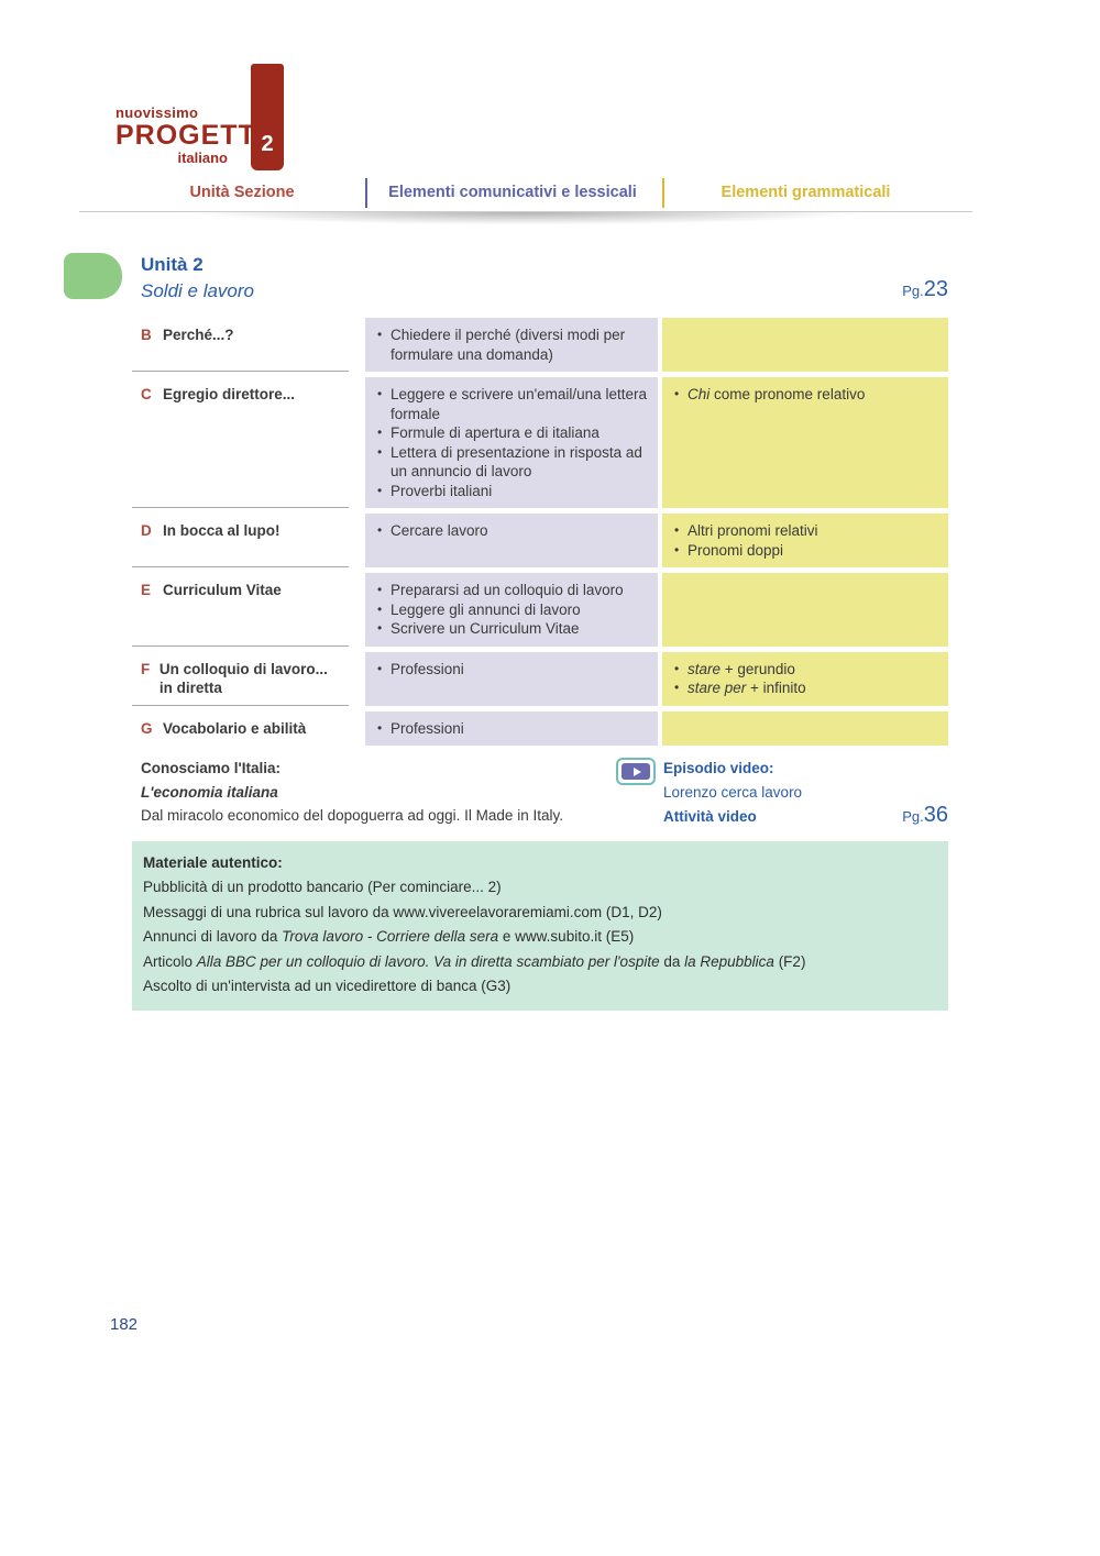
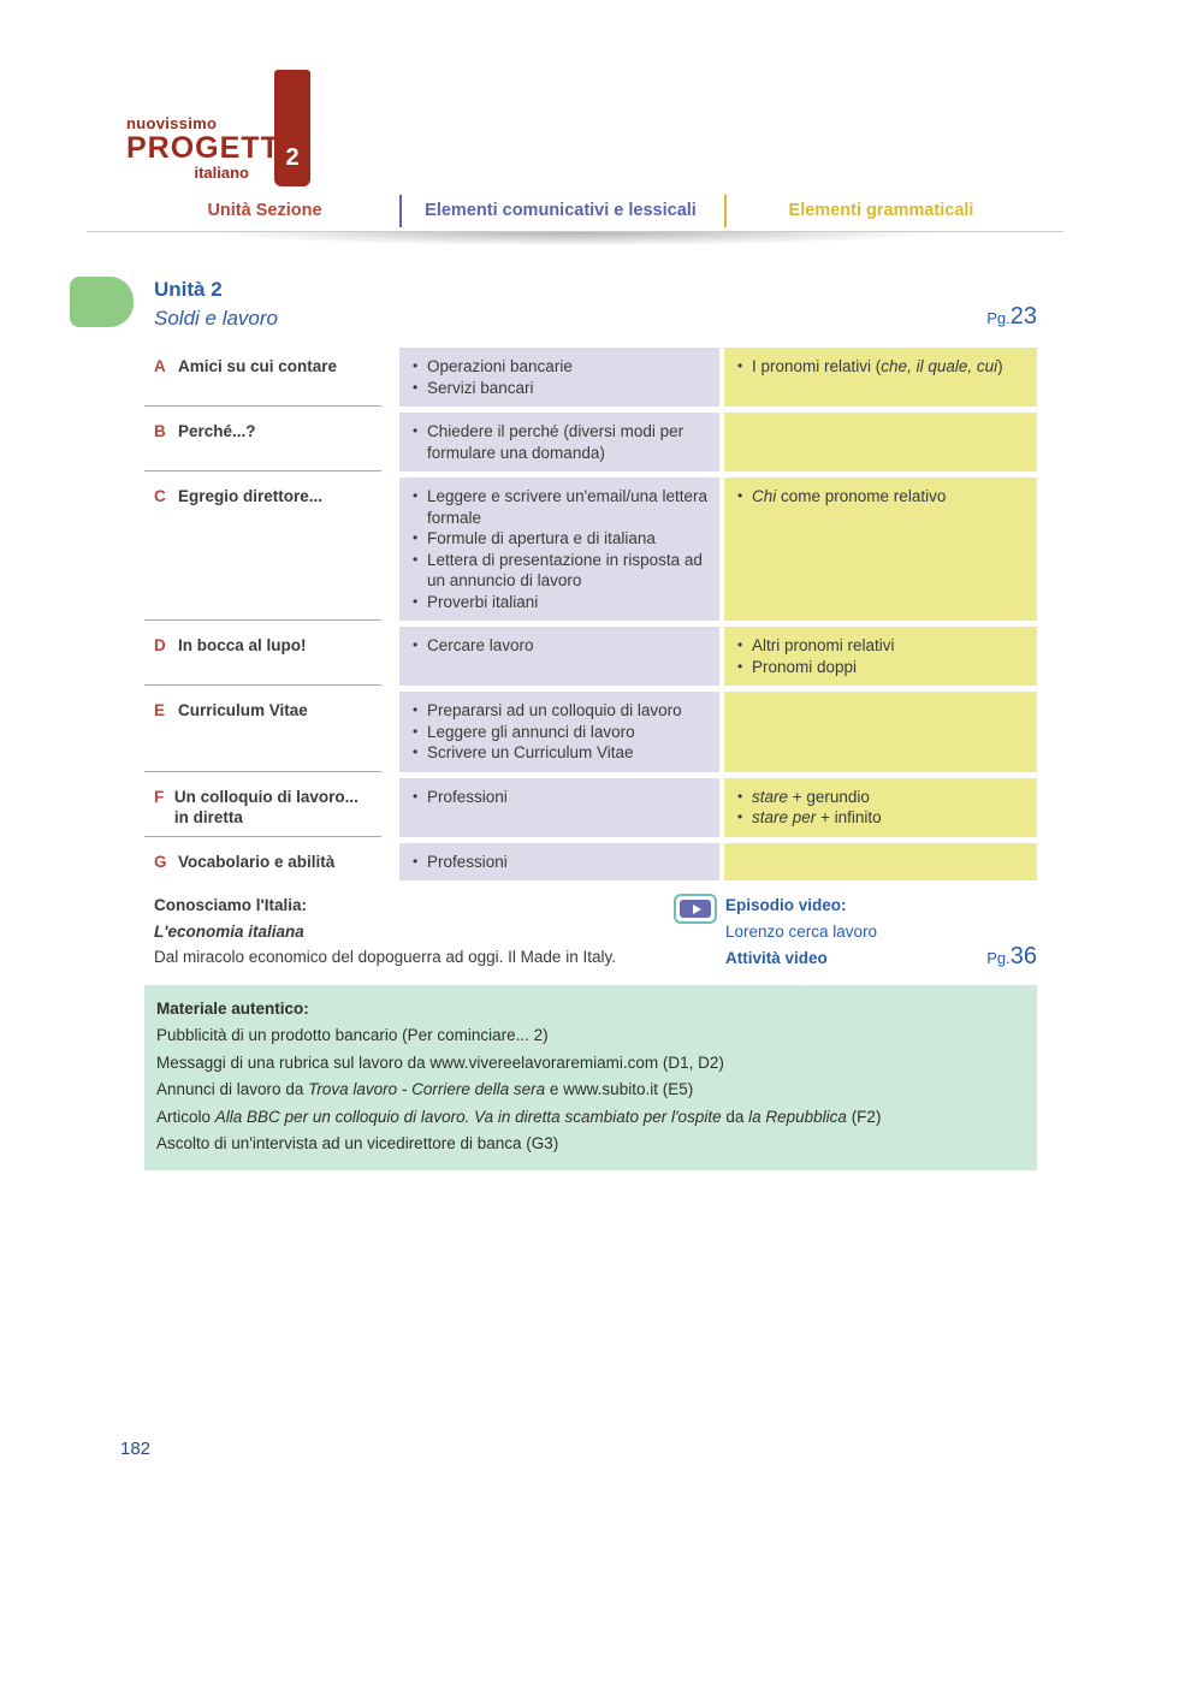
  nuovissimo
  PROGETT
  italiano
  2
  Unità Sezione
  Elementi comunicativi e lessicali
  Elementi grammaticali
  Unità 2
  Soldi e lavoro
  Pg.23
+ A
+ Amici su cui contare
+ Operazioni bancarie
+ Servizi bancari
+ I pronomi relativi (che, il quale, cui)
  B
  Perché...?
  Chiedere il perché (diversi modi per formulare una domanda)
  C
  Egregio direttore...
  Leggere e scrivere un'email/una lettera formale
  Formule di apertura e di italiana
  Lettera di presentazione in risposta ad un annuncio di lavoro
  Proverbi italiani
  Chi come pronome relativo
  D
  In bocca al lupo!
  Cercare lavoro
  Altri pronomi relativi
  Pronomi doppi
  E
  Curriculum Vitae
  Prepararsi ad un colloquio di lavoro
  Leggere gli annunci di lavoro
  Scrivere un Curriculum Vitae
  F
  Un colloquio di lavoro... in diretta
  Professioni
  stare + gerundio
  stare per + infinito
  G
  Vocabolario e abilità
  Professioni
  Conosciamo l'Italia:
  L'economia italiana
  Dal miracolo economico del dopoguerra ad oggi. Il Made in Italy.
  Episodio video:
  Lorenzo cerca lavoro
  Attività video
  Pg.36
  Materiale autentico:
  Pubblicità di un prodotto bancario (Per cominciare... 2)
  Messaggi di una rubrica sul lavoro da www.vivereelavoraremiami.com (D1, D2)
  Annunci di lavoro da Trova lavoro - Corriere della sera e www.subito.it (E5)
  Articolo Alla BBC per un colloquio di lavoro. Va in diretta scambiato per l'ospite da la Repubblica (F2)
  Ascolto di un'intervista ad un vicedirettore di banca (G3)
  182
